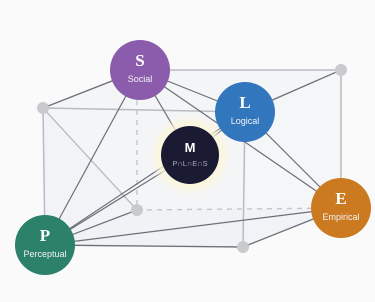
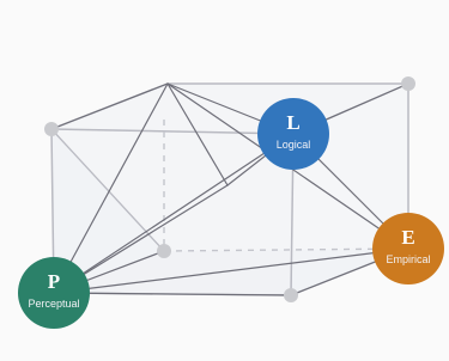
- M
- P∩L∩E∩S
- S
- Social
  L
  Logical
  P
  Perceptual
  E
  Empirical
